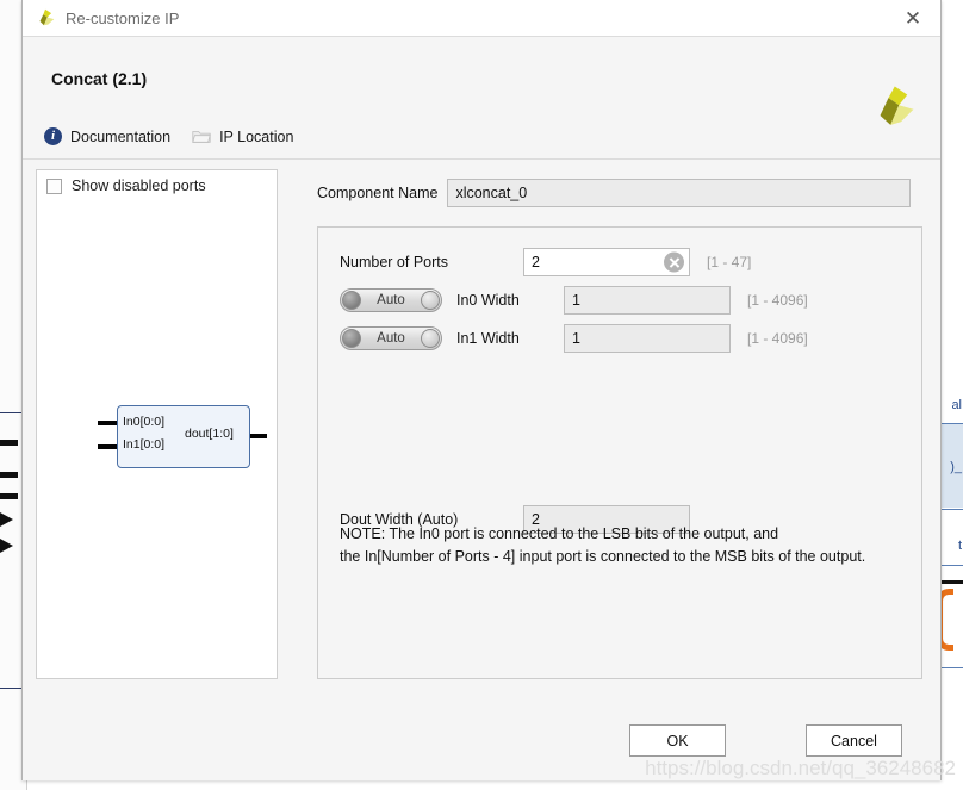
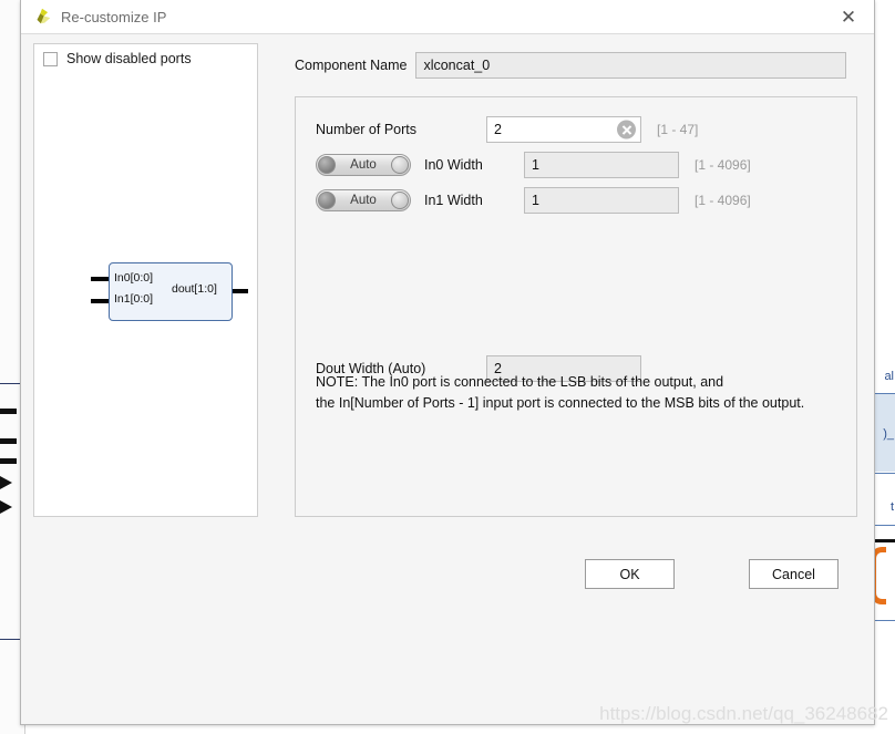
  al
  )_
  t
  Re-customize IP
  ✕
- Concat (2.1)
- i
- Documentation
- IP Location
  Show disabled ports
  In0[0:0]
  In1[0:0]
  dout[1:0]
  Component Name
  xlconcat_0
  Number of Ports
  2
  [1 - 47]
  Auto
  In0 Width
  1
  [1 - 4096]
  Auto
  In1 Width
  1
  [1 - 4096]
  Dout Width (Auto)
  2
  NOTE: The In0 port is connected to the LSB bits of the output, and
- the In[Number of Ports - 4] input port is connected to the MSB bits of the output.
+ the In[Number of Ports - 1] input port is connected to the MSB bits of the output.
  OK
  Cancel
  https://blog.csdn.net/qq_36248682
